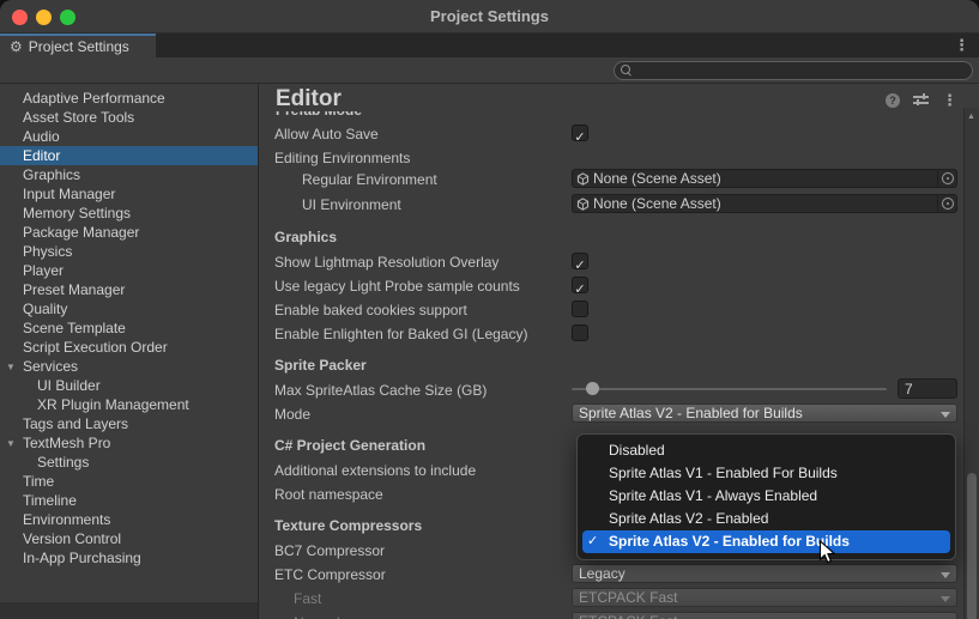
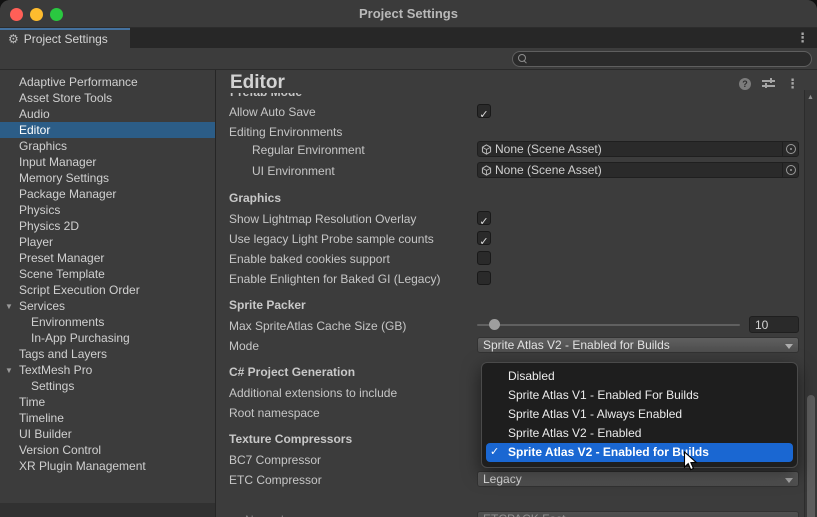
  Project Settings
  ⚙
  Project Settings
  ⋮
  Adaptive Performance
  Asset Store Tools
  Audio
  Editor
  Graphics
  Input Manager
  Memory Settings
  Package Manager
  Physics
+ Physics 2D
  Player
  Preset Manager
- Quality
  Scene Template
  Script Execution Order
  ▼
  Services
- UI Builder
+ Environments
- XR Plugin Management
+ In-App Purchasing
  Tags and Layers
  ▼
  TextMesh Pro
  Settings
  Time
  Timeline
- Environments
+ UI Builder
  Version Control
- In-App Purchasing
+ XR Plugin Management
  Editor
  ?
  ⋮
  Allow Auto Save
  ✓
  Editing Environments
  Regular Environment
  None (Scene Asset)
  UI Environment
  None (Scene Asset)
  Graphics
  Show Lightmap Resolution Overlay
  ✓
  Use legacy Light Probe sample counts
  ✓
  Enable baked cookies support
  Enable Enlighten for Baked GI (Legacy)
  Sprite Packer
  Max SpriteAtlas Cache Size (GB)
- 7
+ 10
  Mode
  Sprite Atlas V2 - Enabled for Builds
  C# Project Generation
  Additional extensions to include
  Root namespace
  Texture Compressors
  BC7 Compressor
  ETC Compressor
  Legacy
- Fast
- ETCPACK Fast
  Disabled
  Sprite Atlas V1 - Enabled For Builds
  Sprite Atlas V1 - Always Enabled
  Sprite Atlas V2 - Enabled
  ✓
  Sprite Atlas V2 - Enabled for Bilds
